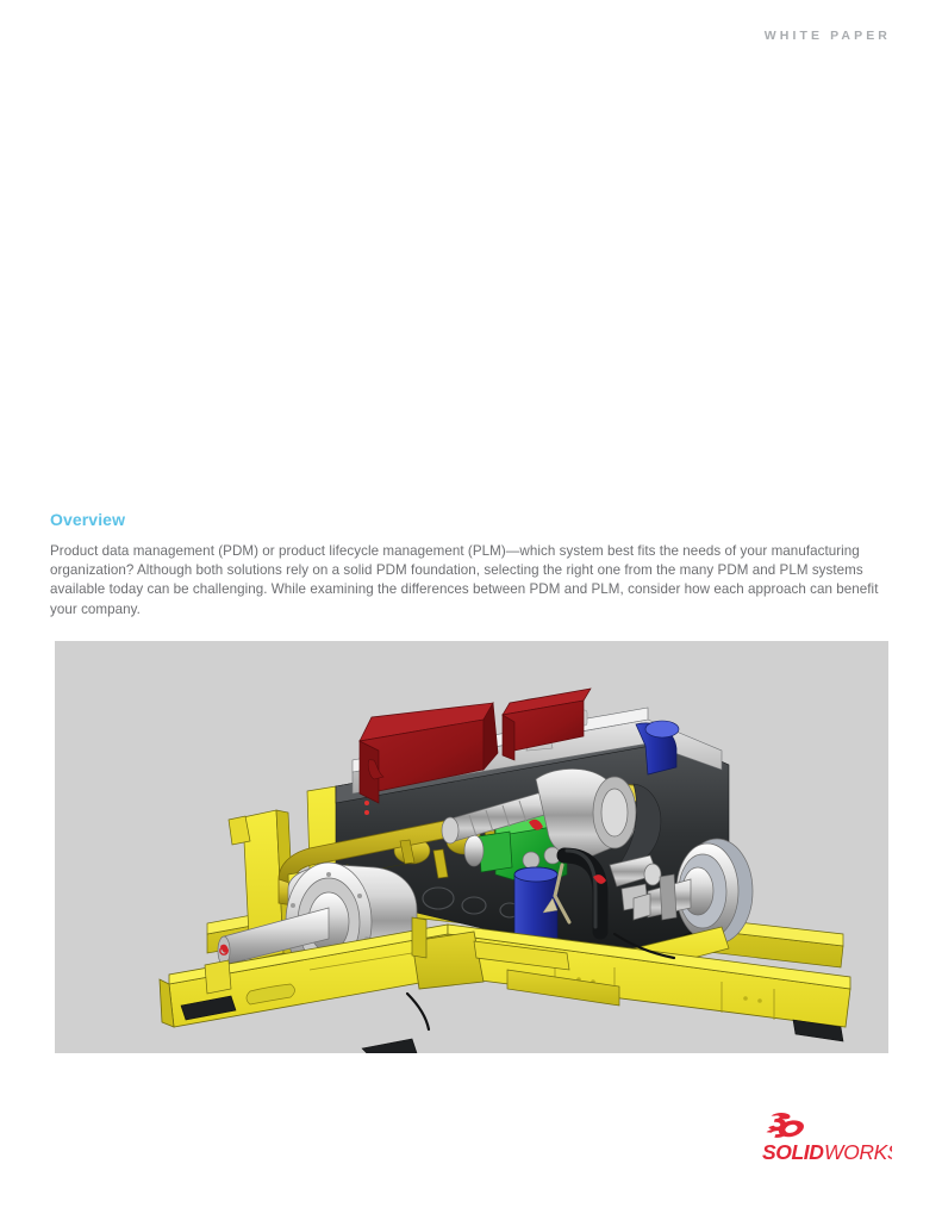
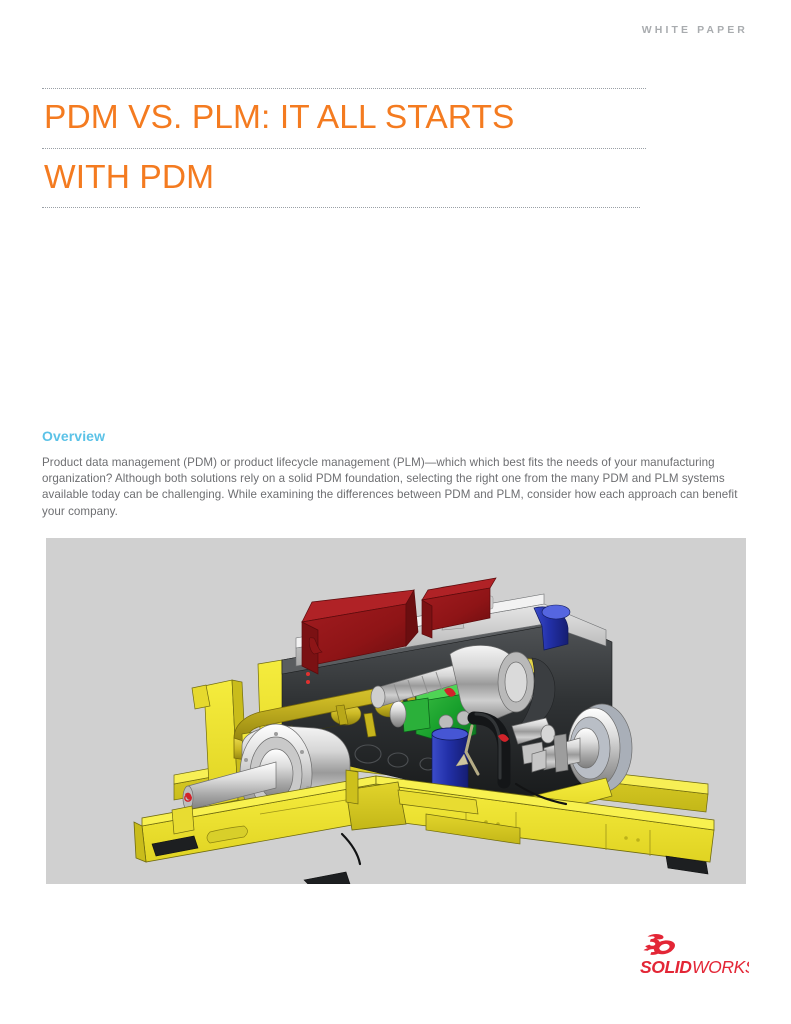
  WHITE PAPER
+ PDM VS. PLM: IT ALL STARTS
+ WITH PDM
  Overview
- Product data management (PDM) or product lifecycle management (PLM)—which system best fits the needs of your manufacturing organization? Although both solutions rely on a solid PDM foundation, selecting the right one from the many PDM and PLM systems available today can be challenging. While examining the differences between PDM and PLM, consider how each approach can benefit your company.
+ Product data management (PDM) or product lifecycle management (PLM)—which which best fits the needs of your manufacturing organization? Although both solutions rely on a solid PDM foundation, selecting the right one from the many PDM and PLM systems available today can be challenging. While examining the differences between PDM and PLM, consider how each approach can benefit your company.
  SOLID
  WORK
